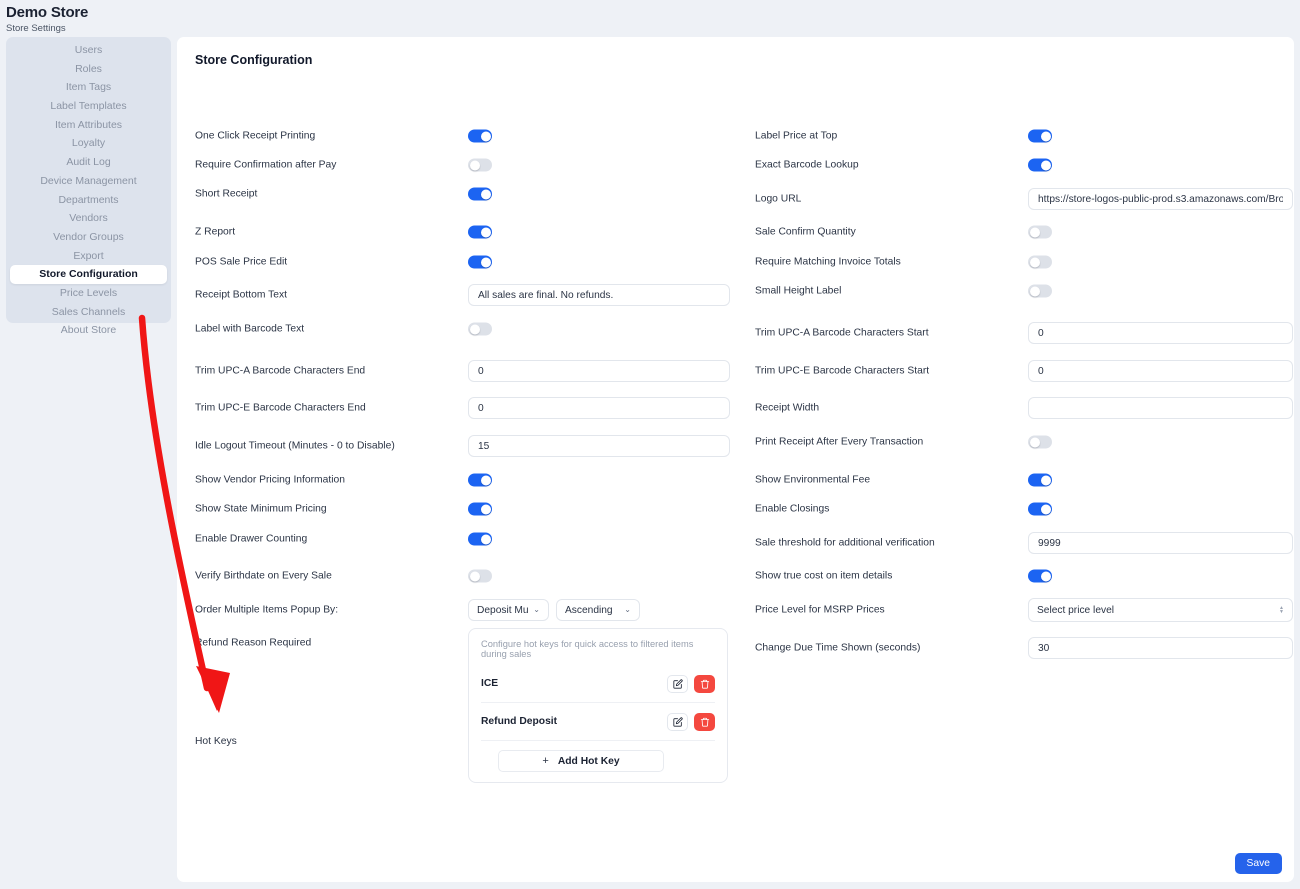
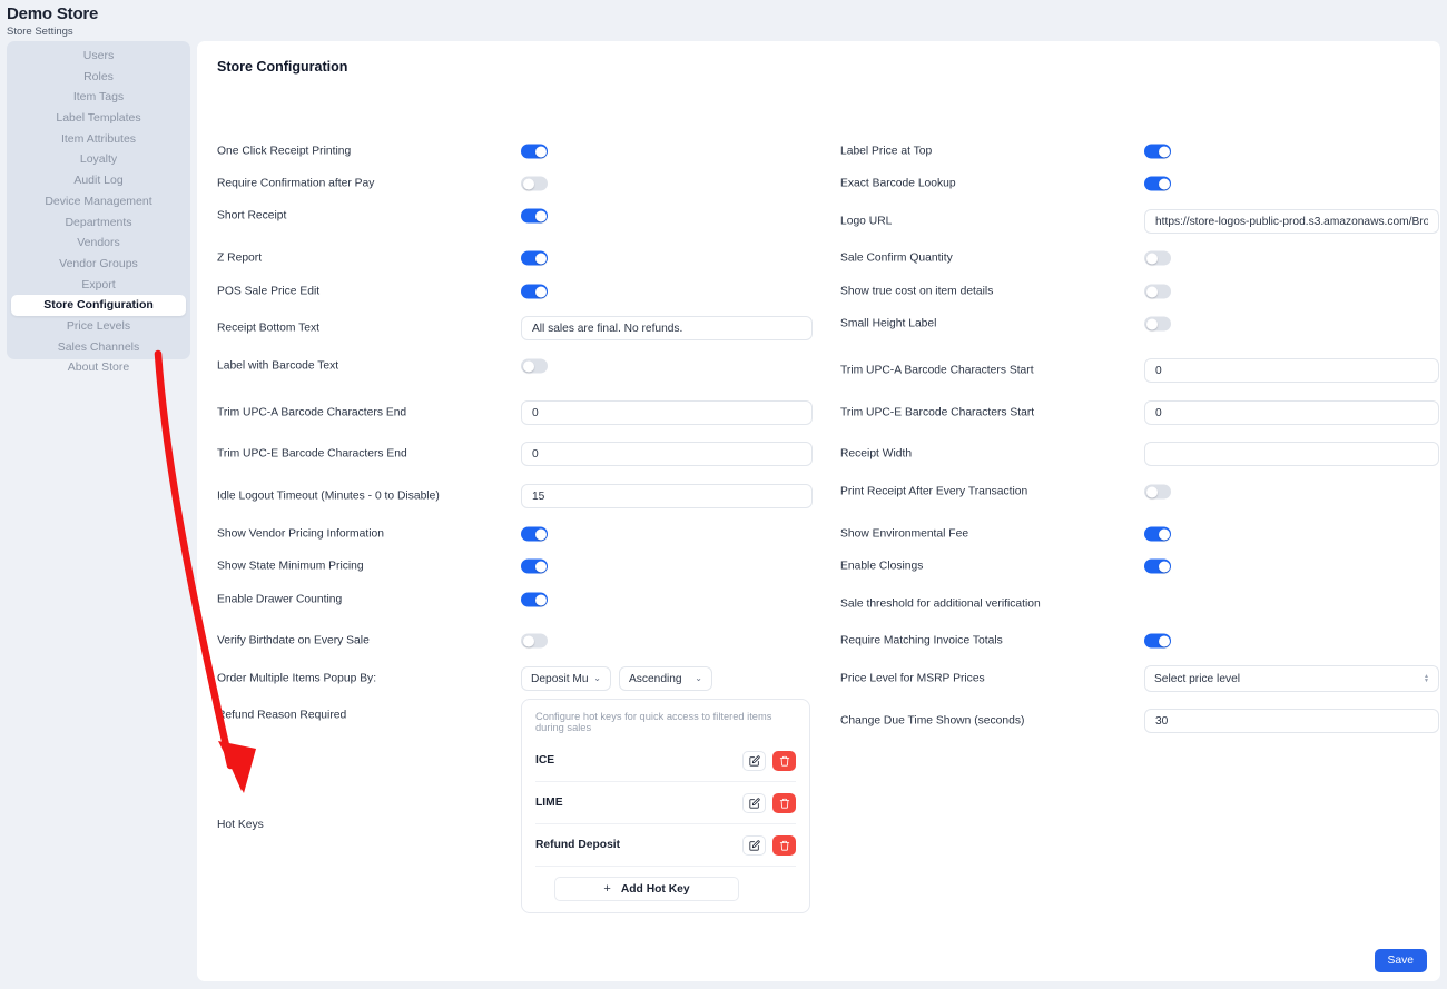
  Demo Store
  Store Settings
  Users
  Roles
  Item Tags
  Label Templates
  Item Attributes
  Loyalty
  Audit Log
  Device Management
  Departments
  Vendors
  Vendor Groups
  Export
  Store Configuration
  Price Levels
  Sales Channels
  About Store
  Store Configuration
  One Click Receipt Printing
  Require Confirmation after Pay
  Short Receipt
  Z Report
  POS Sale Price Edit
  Receipt Bottom Text
  All sales are final. No refunds.
  Label with Barcode Text
  Trim UPC-A Barcode Characters End
  0
  Trim UPC-E Barcode Characters End
  0
  Idle Logout Timeout (Minutes - 0 to Disable)
  15
  Show Vendor Pricing Information
  Show State Minimum Pricing
  Enable Drawer Counting
  Verify Birthdate on Every Sale
  Order Multiple Items Popup By:
  ⌄
  Ascending
  ⌄
  efund Reason Required
  Label Price at Top
  Exact Barcode Lookup
  Logo URL
  https://store-logos-public-prod.s3.amazonaws.com/Bro
  Sale Confirm Quantity
- Require Matching Invoice Totals
+ Show true cost on item details
  Small Height Label
  Trim UPC-A Barcode Characters Start
  0
  Trim UPC-E Barcode Characters Start
  0
  Receipt Width
  Print Receipt After Every Transaction
  Show Environmental Fee
  Enable Closings
  Sale threshold for additional verification
- 9999
- Show true cost on item details
+ Require Matching Invoice Totals
  Price Level for MSRP Prices
  Select price level
  Change Due Time Shown (seconds)
  30
  Hot Keys
  Configure hot keys for quick access to filtered items during sales
  ICE
+ LIME
  Refund Deposit
  +
  Add Hot Key
  Save
